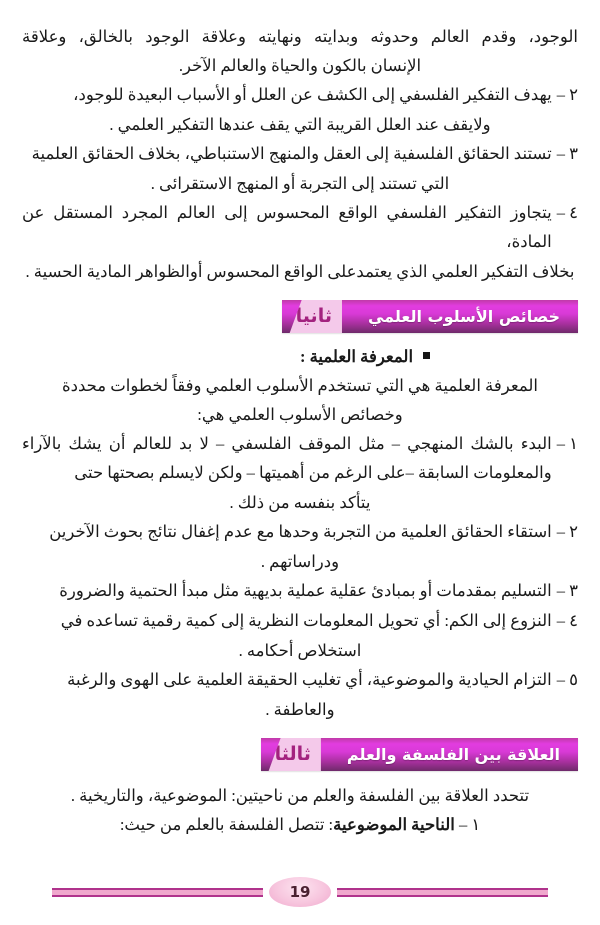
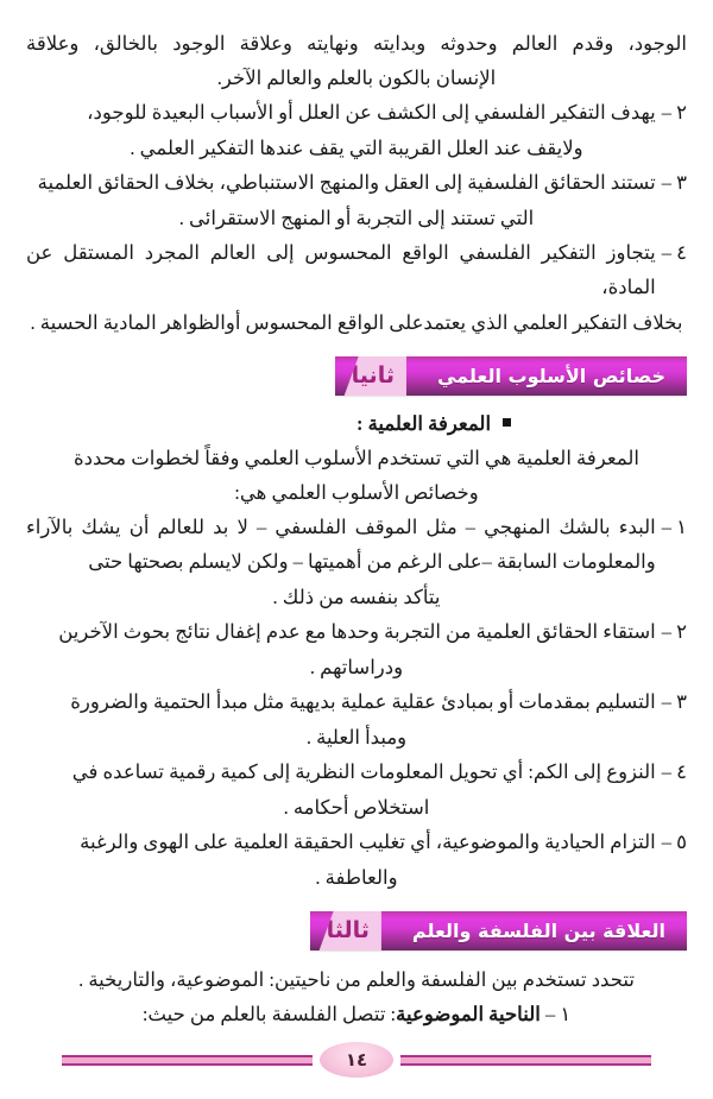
  الوجود، وقدم العالم وحدوثه وبدايته ونهايته وعلاقة الوجود بالخالق، وعلاقة
- الإنسان بالكون والحياة والعالم الآخر.
+ الإنسان بالكون بالعلم والعالم الآخر.
  ٢ –
  يهدف التفكير الفلسفي إلى الكشف عن العلل أو الأسباب البعيدة للوجود،
  ولايقف عند العلل القريبة التي يقف عندها التفكير العلمي .
  ٣ –
  تستند الحقائق الفلسفية إلى العقل والمنهج الاستنباطي، بخلاف الحقائق العلمية
  التي تستند إلى التجربة أو المنهج الاستقرائى .
  ٤ –
  يتجاوز التفكير الفلسفي الواقع المحسوس إلى العالم المجرد المستقل عن المادة،
  بخلاف التفكير العلمي الذي يعتمدعلى الواقع المحسوس أوالظواهر المادية الحسية .
  ثانيا
  خصائص الأسلوب العلمي
  المعرفة العلمية :
  المعرفة العلمية هي التي تستخدم الأسلوب العلمي وفقاً لخطوات محددة
  وخصائص الأسلوب العلمي هي:
  ١ –
  البدء بالشك المنهجي – مثل الموقف الفلسفي – لا بد للعالم أن يشك بالآراء والمعلومات السابقة –على الرغم من أهميتها – ولكن لايسلم بصحتها حتى
  يتأكد بنفسه من ذلك .
  ٢ –
  استقاء الحقائق العلمية من التجربة وحدها مع عدم إغفال نتائج بحوث الآخرين
  ودراساتهم .
  ٣ –
  التسليم بمقدمات أو بمبادئ عقلية عملية بديهية مثل مبدأ الحتمية والضرورة
+ ومبدأ العلية .
  ٤ –
  النزوع إلى الكم: أي تحويل المعلومات النظرية إلى كمية رقمية تساعده في
  استخلاص أحكامه .
  ٥ –
  التزام الحيادية والموضوعية، أي تغليب الحقيقة العلمية على الهوى والرغبة
  والعاطفة .
  ثالثا
  العلاقة بين الفلسفة والعلم
- تتحدد العلاقة بين الفلسفة والعلم من ناحيتين: الموضوعية، والتاريخية .
+ تتحدد تستخدم بين الفلسفة والعلم من ناحيتين: الموضوعية، والتاريخية .
  ١ – الناحية الموضوعية: تتصل الفلسفة بالعلم من حيث:
- 19
+ ١٤
